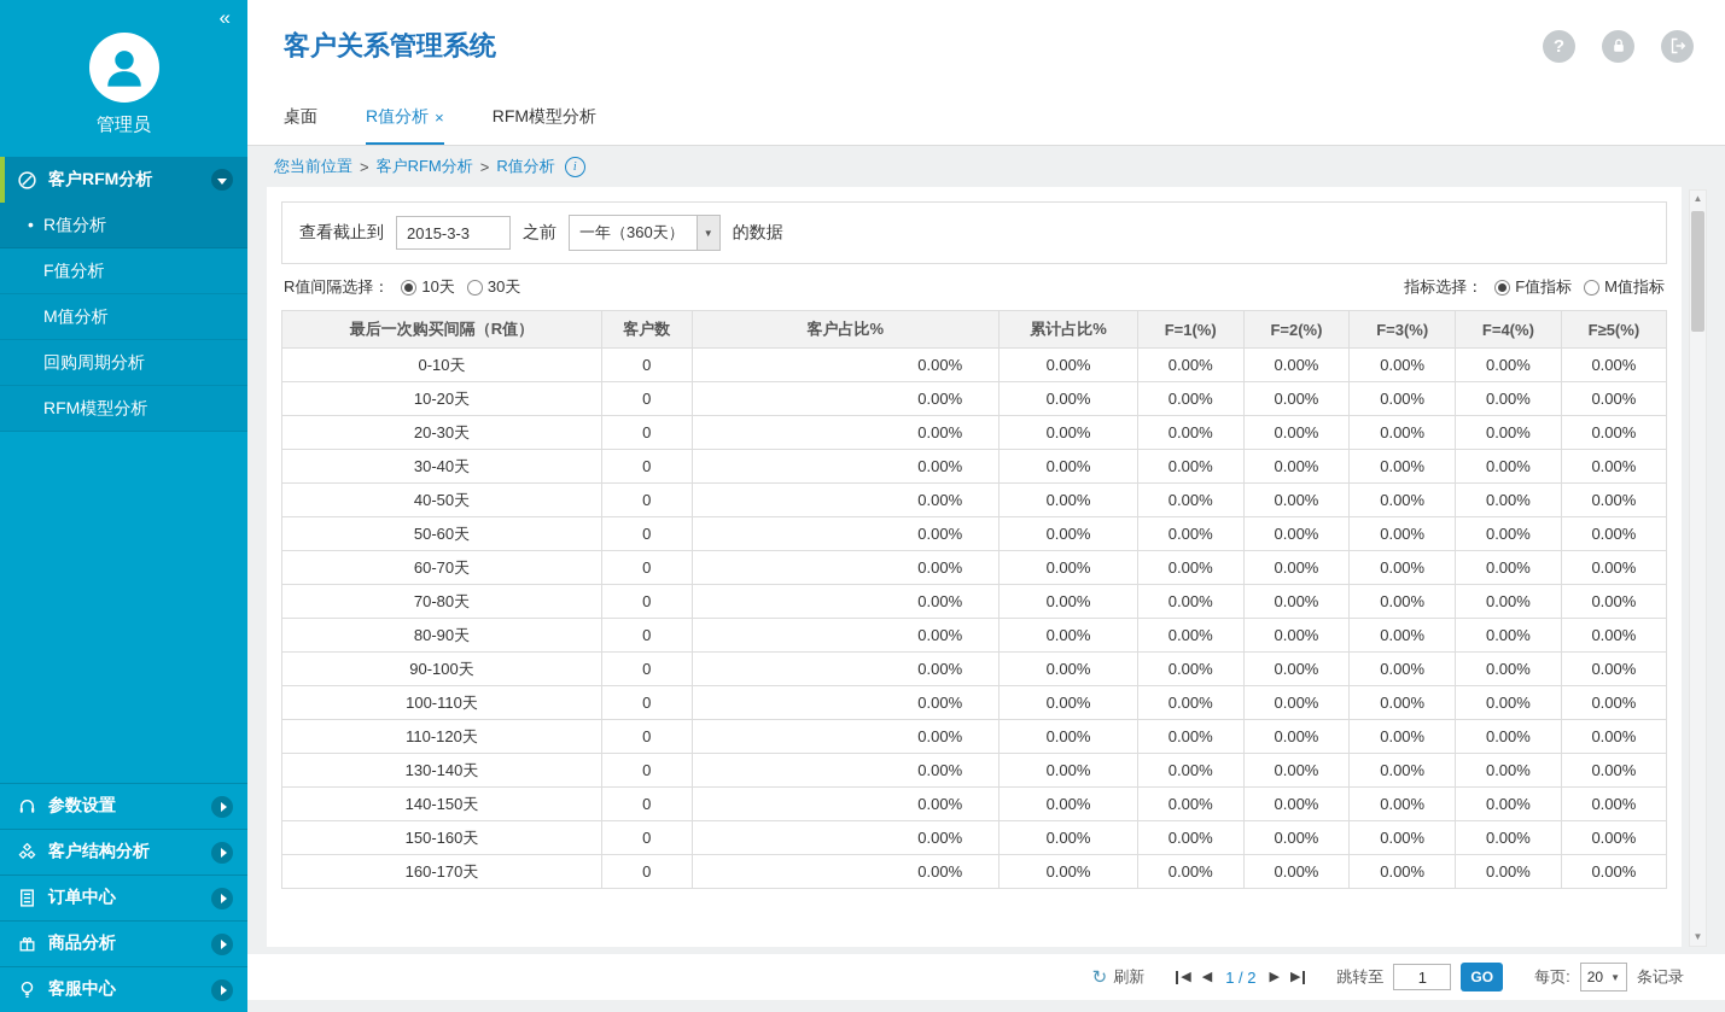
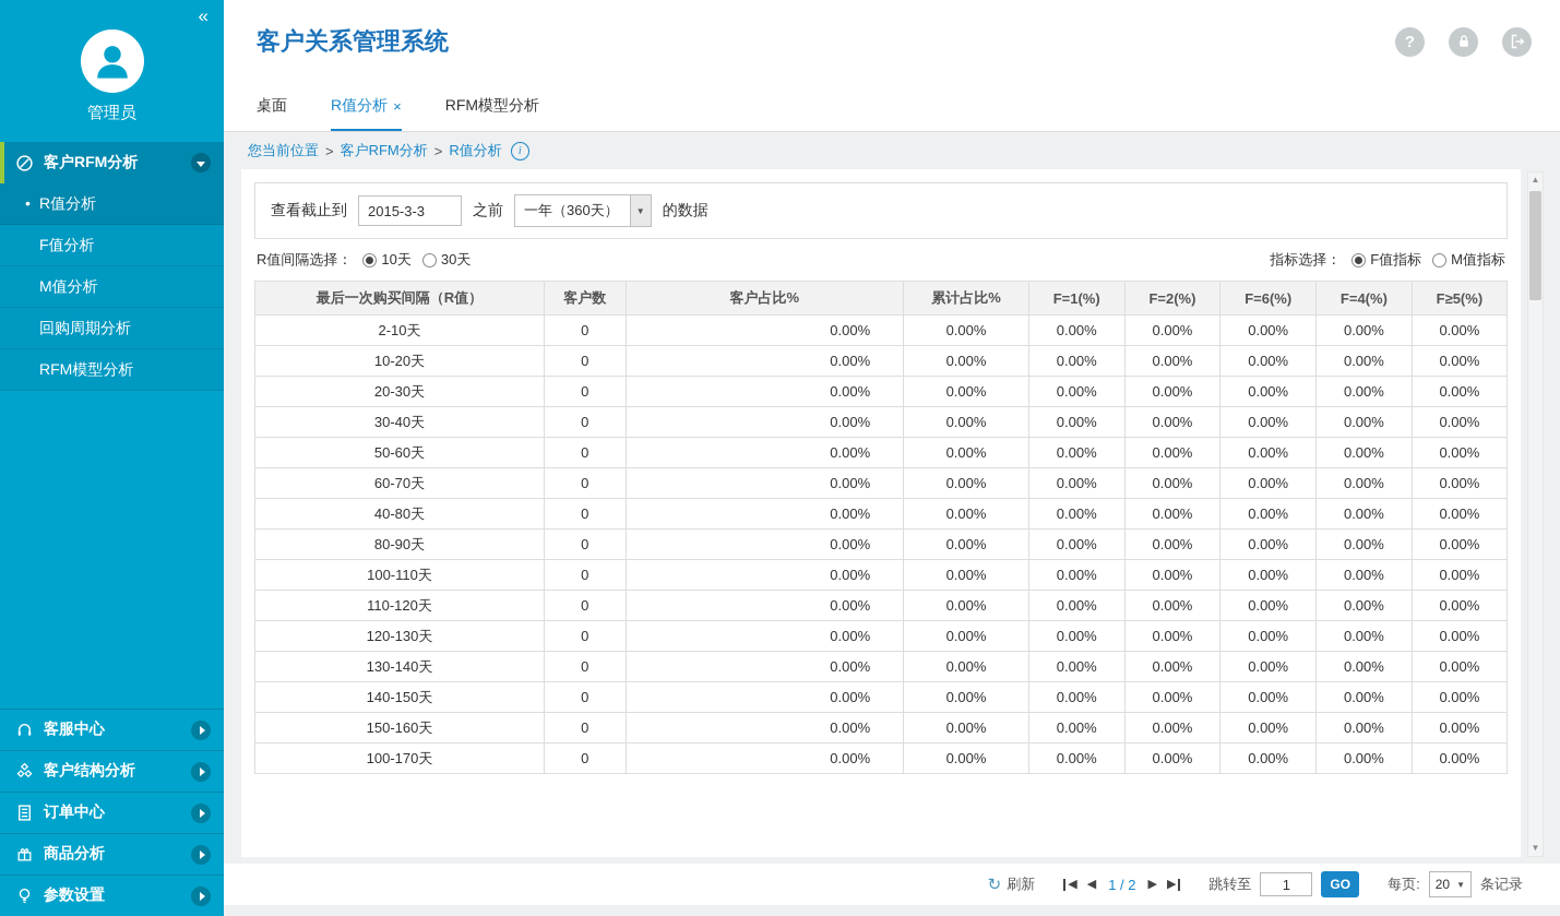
  «
  管理员
  客户RFM分析
  R值分析
  F值分析
  M值分析
  回购周期分析
  RFM模型分析
- 参数设置
+ 客服中心
  客户结构分析
  订单中心
  商品分析
- 客服中心
+ 参数设置
  客户关系管理系统
  ?
  桌面
  R值分析
  ×
  RFM模型分析
  您当前位置
  >
  客户RFM分析
  >
  R值分析
  i
  查看截止到
  2015-3-3
  之前
  一年（360天）
  ▼
  的数据
  R值间隔选择：
  10天
  30天
  指标选择：
  F值指标
  M值指标
- 最后一次购买间隔（R值）	客户数	客户占比%	累计占比%	F=1(%)	F=2(%)	F=3(%)	F=4(%)	F≥5(%)
+ 最后一次购买间隔（R值）	客户数	客户占比%	累计占比%	F=1(%)	F=2(%)	F=6(%)	F=4(%)	F≥5(%)
- 0-10天	0	0.00%	0.00%	0.00%	0.00%	0.00%	0.00%	0.00%
+ 2-10天	0	0.00%	0.00%	0.00%	0.00%	0.00%	0.00%	0.00%
  10-20天	0	0.00%	0.00%	0.00%	0.00%	0.00%	0.00%	0.00%
  20-30天	0	0.00%	0.00%	0.00%	0.00%	0.00%	0.00%	0.00%
  30-40天	0	0.00%	0.00%	0.00%	0.00%	0.00%	0.00%	0.00%
- 40-50天	0	0.00%	0.00%	0.00%	0.00%	0.00%	0.00%	0.00%
  50-60天	0	0.00%	0.00%	0.00%	0.00%	0.00%	0.00%	0.00%
  60-70天	0	0.00%	0.00%	0.00%	0.00%	0.00%	0.00%	0.00%
- 70-80天	0	0.00%	0.00%	0.00%	0.00%	0.00%	0.00%	0.00%
+ 40-80天	0	0.00%	0.00%	0.00%	0.00%	0.00%	0.00%	0.00%
  80-90天	0	0.00%	0.00%	0.00%	0.00%	0.00%	0.00%	0.00%
- 90-100天	0	0.00%	0.00%	0.00%	0.00%	0.00%	0.00%	0.00%
  100-110天	0	0.00%	0.00%	0.00%	0.00%	0.00%	0.00%	0.00%
  110-120天	0	0.00%	0.00%	0.00%	0.00%	0.00%	0.00%	0.00%
+ 120-130天	0	0.00%	0.00%	0.00%	0.00%	0.00%	0.00%	0.00%
  130-140天	0	0.00%	0.00%	0.00%	0.00%	0.00%	0.00%	0.00%
  140-150天	0	0.00%	0.00%	0.00%	0.00%	0.00%	0.00%	0.00%
  150-160天	0	0.00%	0.00%	0.00%	0.00%	0.00%	0.00%	0.00%
- 160-170天	0	0.00%	0.00%	0.00%	0.00%	0.00%	0.00%	0.00%
+ 100-170天	0	0.00%	0.00%	0.00%	0.00%	0.00%	0.00%	0.00%
  ↻
  刷新
  ◀
  ◀
  1 / 2
  ▶
  ▶
  跳转至
  1
  GO
  每页:
  20
  ▼
  条记录
  ▲
  ▼
